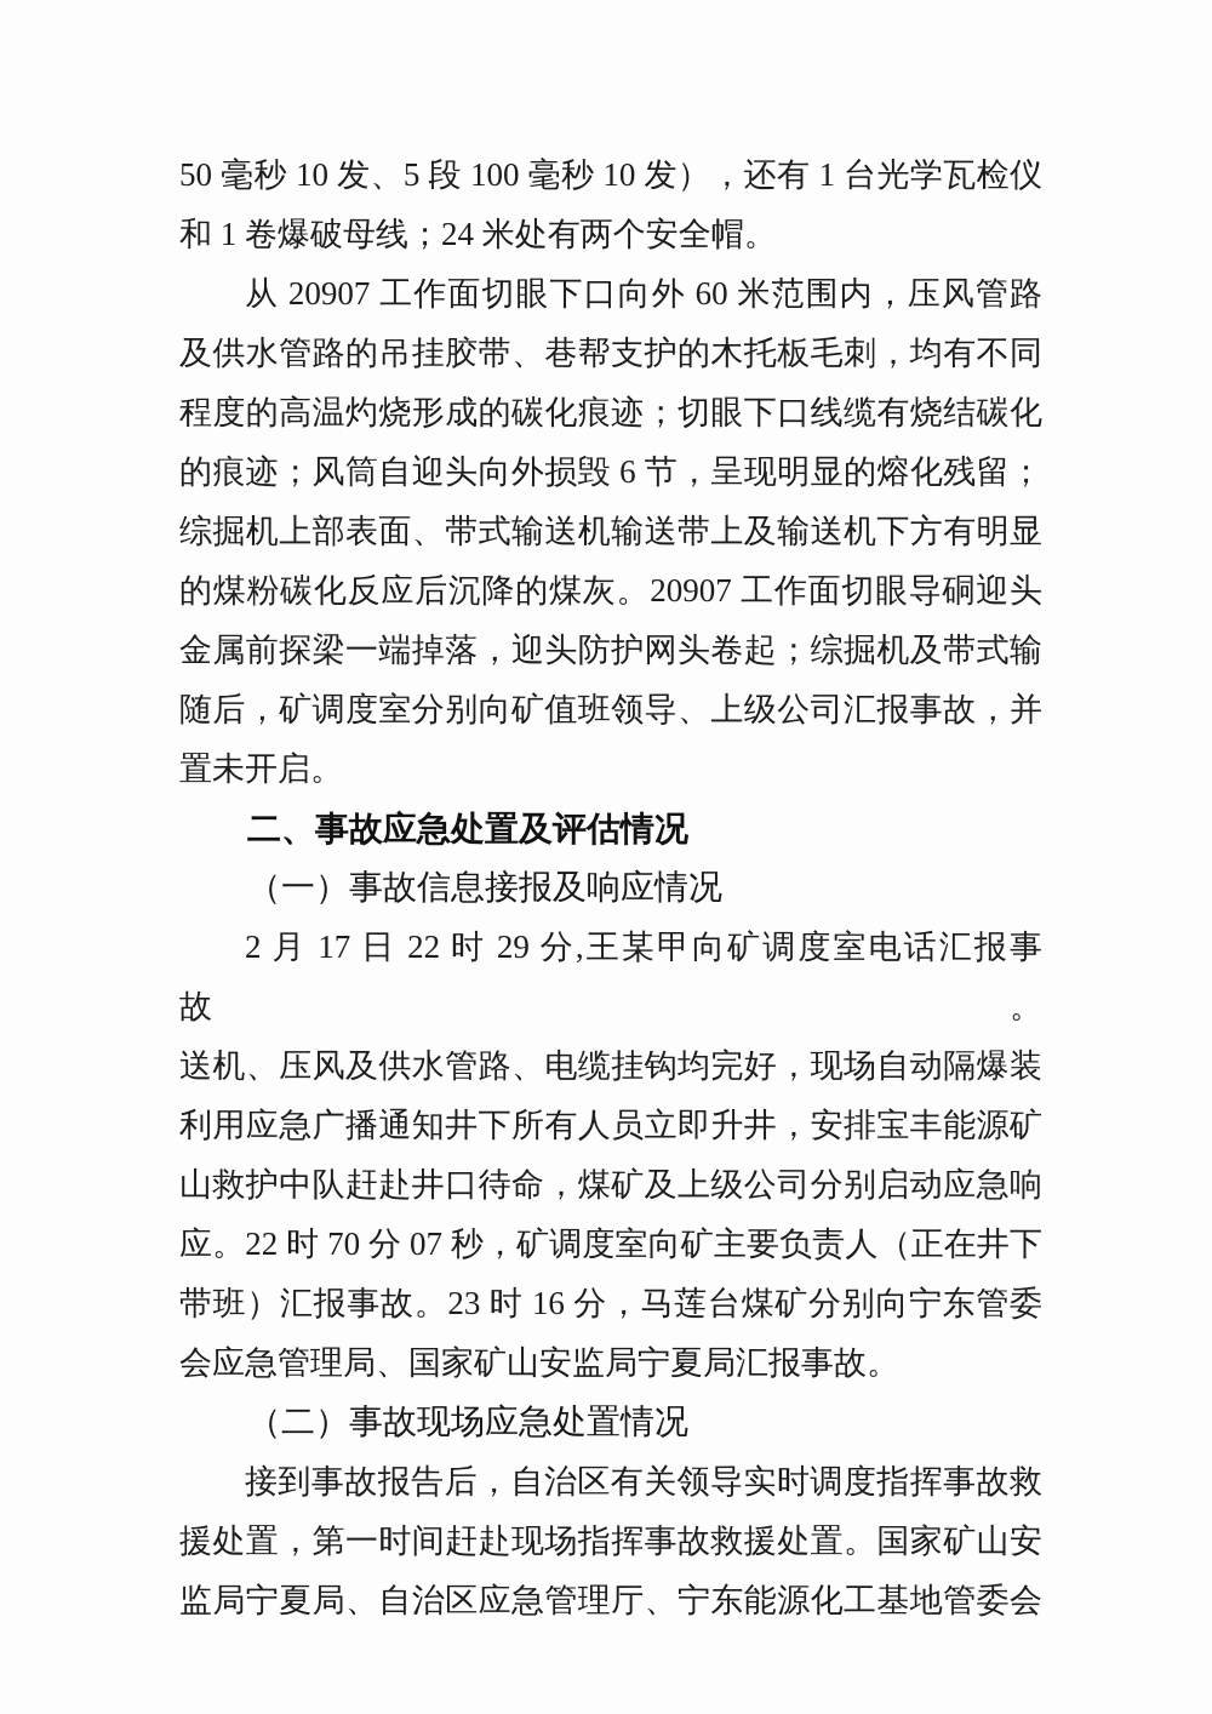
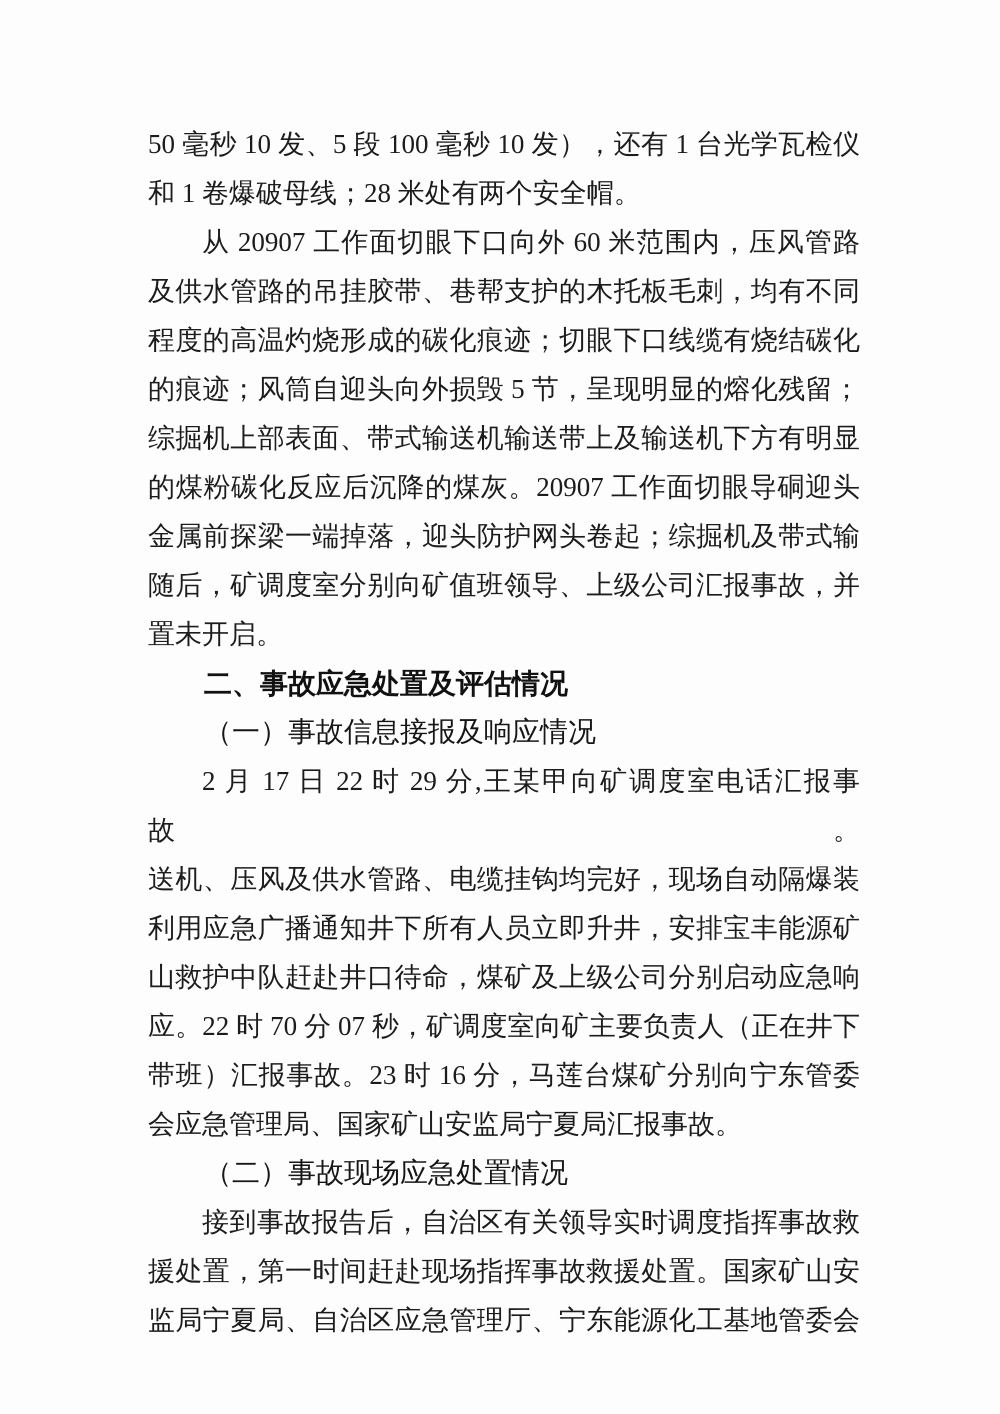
  50 毫秒 10 发、5 段 100 毫秒 10 发），还有 1 台光学瓦检仪
- 和 1 卷爆破母线；24 米处有两个安全帽。
+ 和 1 卷爆破母线；28 米处有两个安全帽。
  从 20907 工作面切眼下口向外 60 米范围内，压风管路
  及供水管路的吊挂胶带、巷帮支护的木托板毛刺，均有不同
  程度的高温灼烧形成的碳化痕迹；切眼下口线缆有烧结碳化
- 的痕迹；风筒自迎头向外损毁 6 节，呈现明显的熔化残留；
+ 的痕迹；风筒自迎头向外损毁 5 节，呈现明显的熔化残留；
  综掘机上部表面、带式输送机输送带上及输送机下方有明显
  的煤粉碳化反应后沉降的煤灰。20907 工作面切眼导硐迎头
  金属前探梁一端掉落，迎头防护网头卷起；综掘机及带式输
  随后，矿调度室分别向矿值班领导、上级公司汇报事故，并
  置未开启。
  二、事故应急处置及评估情况
  （一）事故信息接报及响应情况
  2 月 17 日 22 时 29 分,王某甲向矿调度室电话汇报事故。
  送机、压风及供水管路、电缆挂钩均完好，现场自动隔爆装
  利用应急广播通知井下所有人员立即升井，安排宝丰能源矿
  山救护中队赶赴井口待命，煤矿及上级公司分别启动应急响
  应。22 时 70 分 07 秒，矿调度室向矿主要负责人（正在井下
  带班）汇报事故。23 时 16 分，马莲台煤矿分别向宁东管委
  会应急管理局、国家矿山安监局宁夏局汇报事故。
  （二）事故现场应急处置情况
  接到事故报告后，自治区有关领导实时调度指挥事故救
  援处置，第一时间赶赴现场指挥事故救援处置。国家矿山安
  监局宁夏局、自治区应急管理厅、宁东能源化工基地管委会
